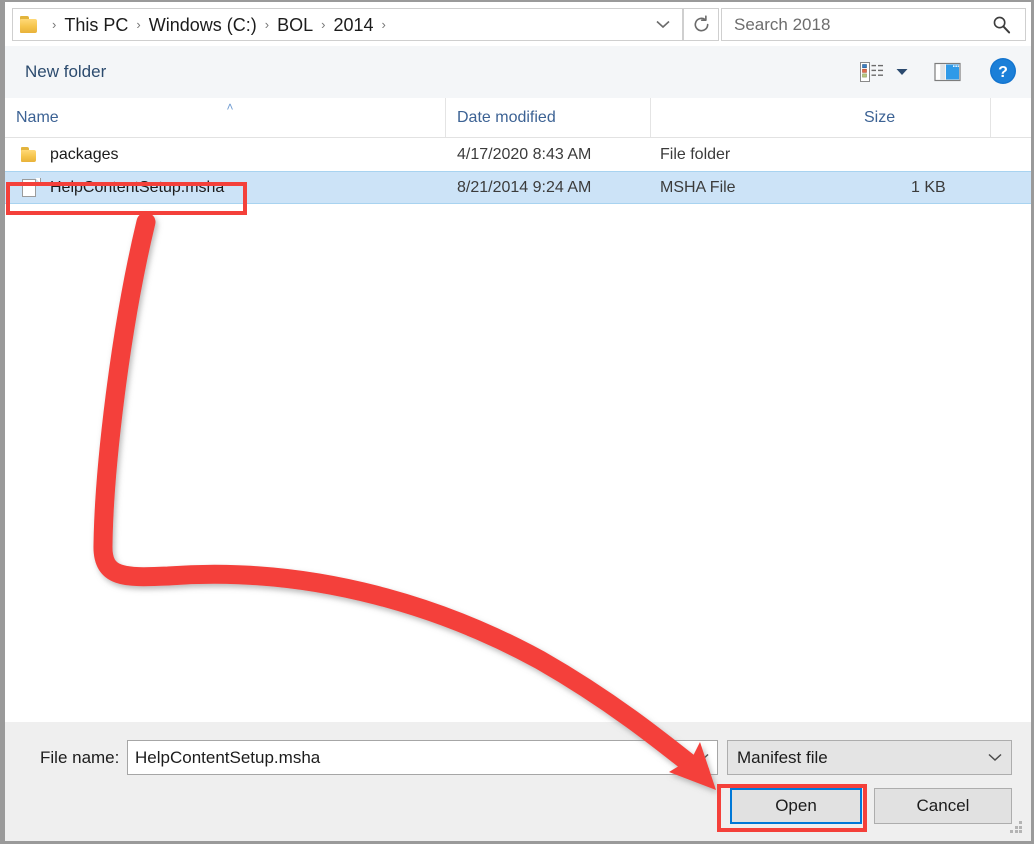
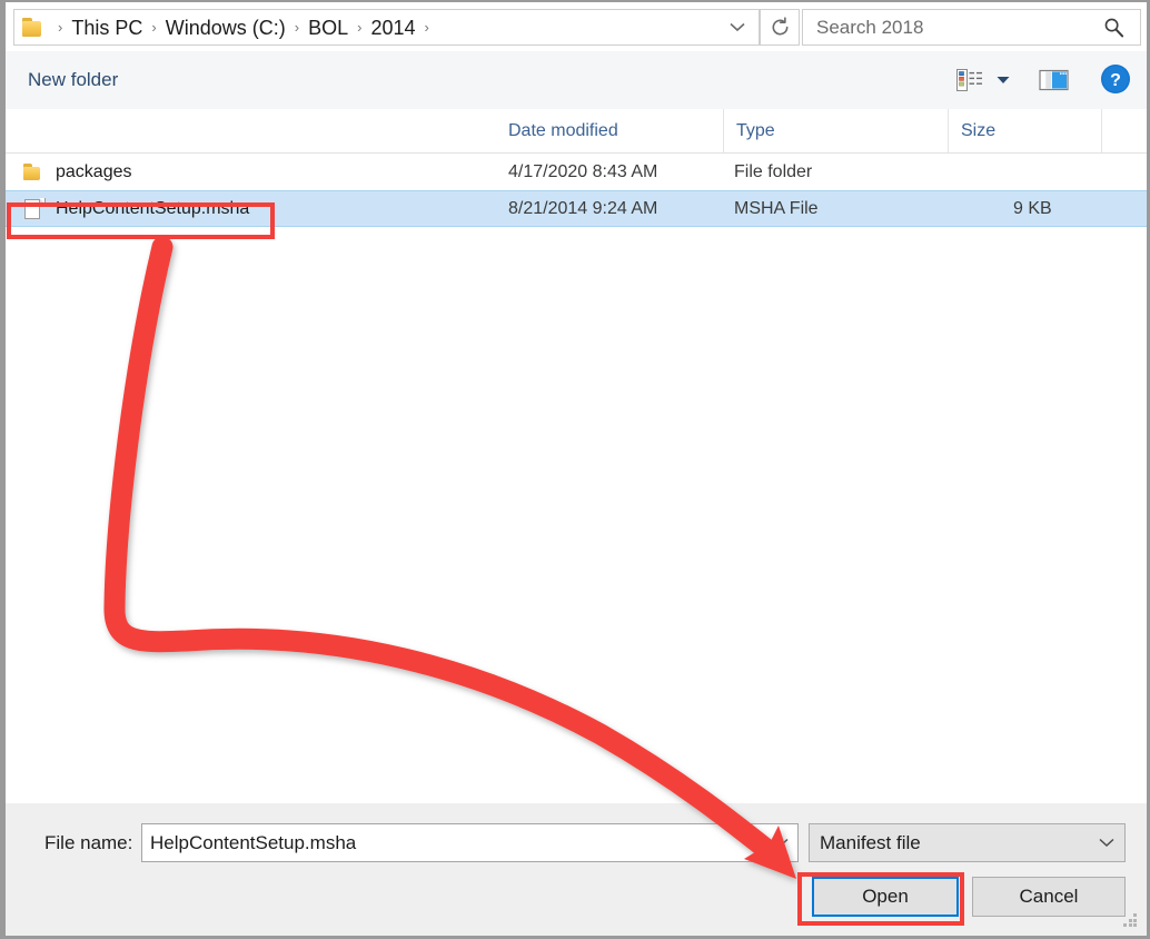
  ›
  This PC
  ›
  Windows (C:)
  ›
  BOL
  ›
  2014
  ›
  Search 2018
  New folder
  ?
- Name
- ˄
  Date modified
+ Type
  Size
  packages
  4/17/2020 8:43 AM
  File folder
  HelpContentSetup.msha
  8/21/2014 9:24 AM
  MSHA File
- 1 KB
+ 9 KB
  File name:
  HelpContentSetup.msha
  Manifest file
  Open
  Cancel
